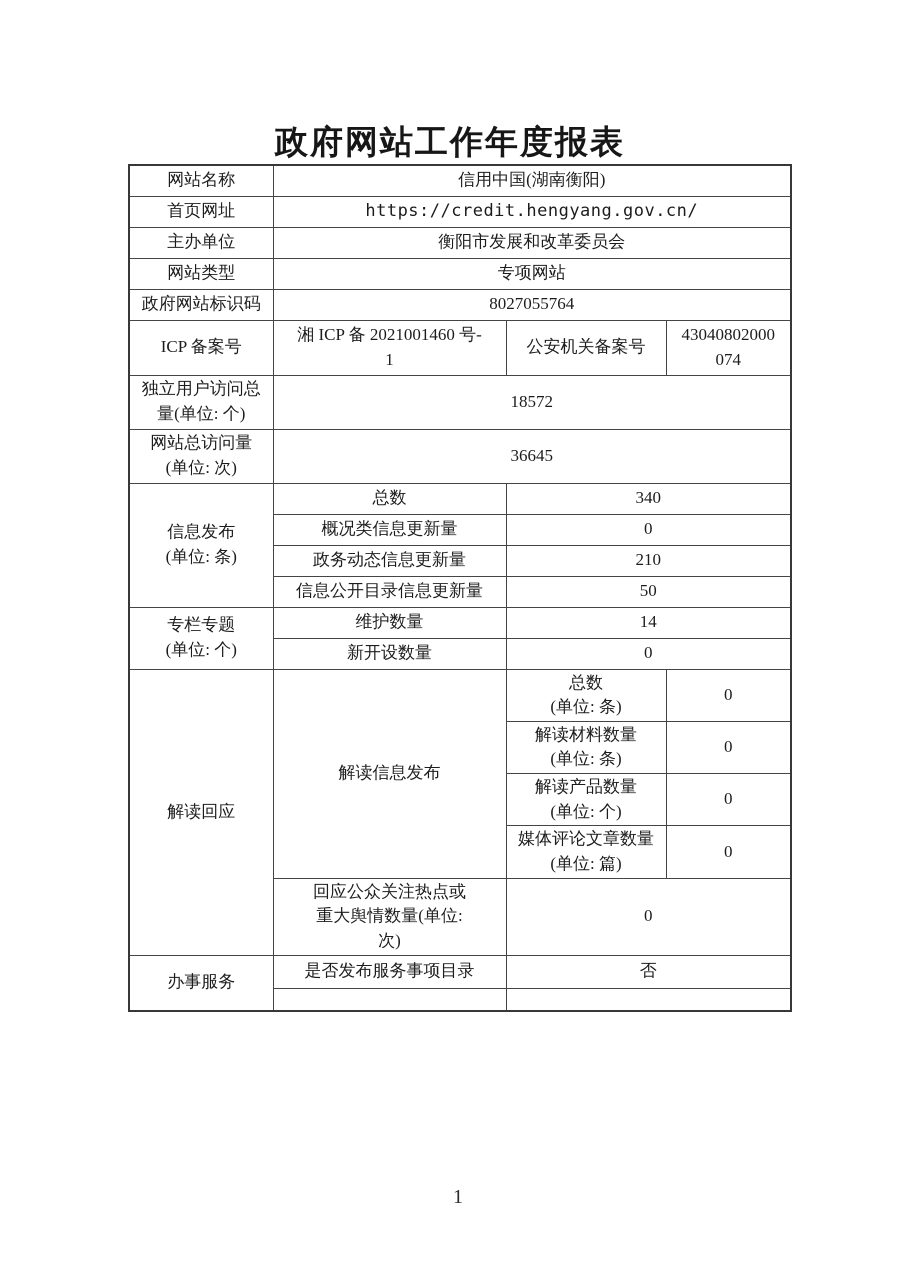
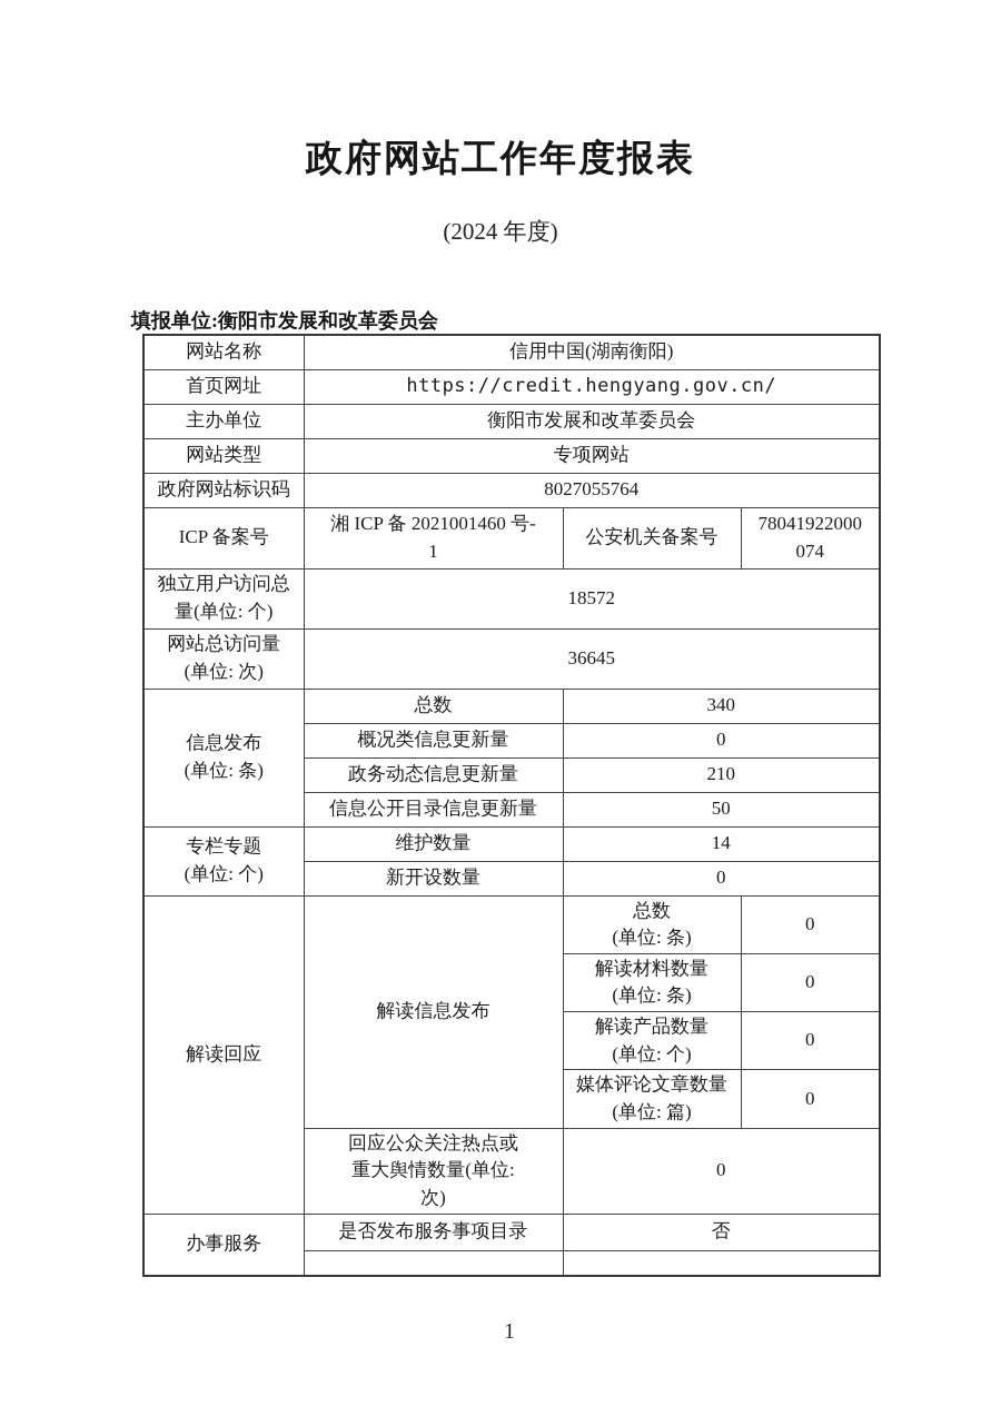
  政府网站工作年度报表
+ (2024 年度)
+ 填报单位:衡阳市发展和改革委员会
  网站名称	信用中国(湖南衡阳)
  首页网址	https://credit.hengyang.gov.cn/
  主办单位	衡阳市发展和改革委员会
  网站类型	专项网站
  政府网站标识码	8027055764
- ICP 备案号	湘 ICP 备 2021001460 号- 1	公安机关备案号	43040802000 074
+ ICP 备案号	湘 ICP 备 2021001460 号- 1	公安机关备案号	78041922000 074
  独立用户访问总 量(单位: 个)	18572
  网站总访问量 (单位: 次)	36645
  信息发布 (单位: 条)	总数	340
  概况类信息更新量	0
  政务动态信息更新量	210
  信息公开目录信息更新量	50
  专栏专题 (单位: 个)	维护数量	14
  新开设数量	0
  解读回应	解读信息发布	总数 (单位: 条)	0
  解读材料数量 (单位: 条)	0
  解读产品数量 (单位: 个)	0
  媒体评论文章数量 (单位: 篇)	0
  回应公众关注热点或 重大舆情数量(单位: 次)	0
  办事服务	是否发布服务事项目录	否
  1
